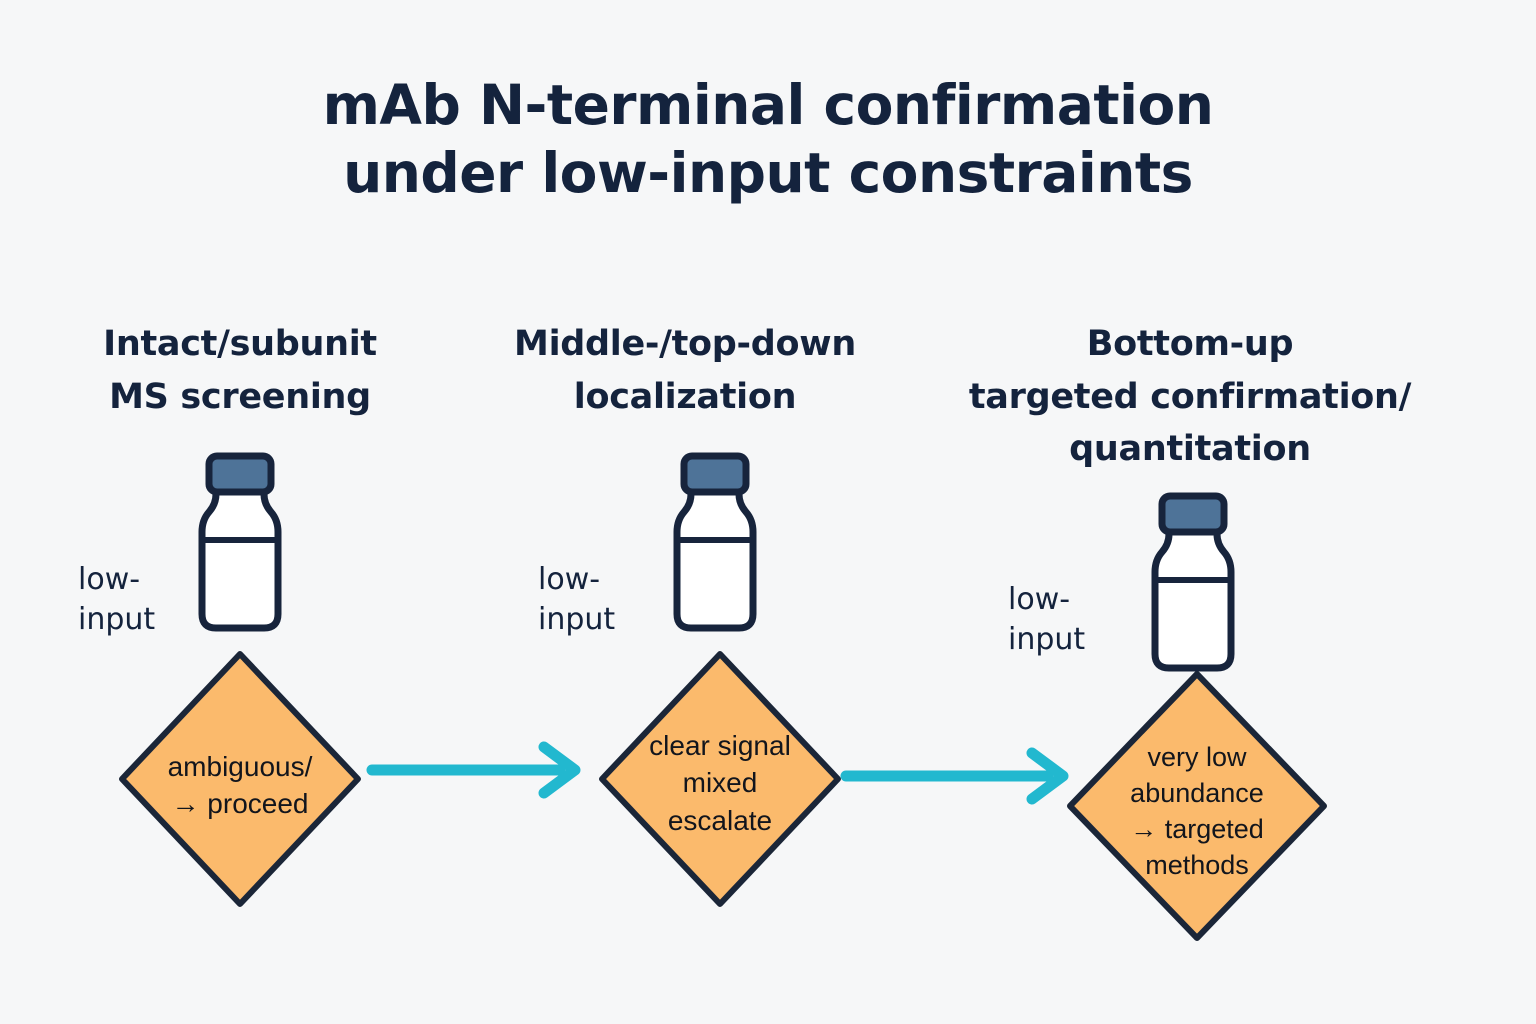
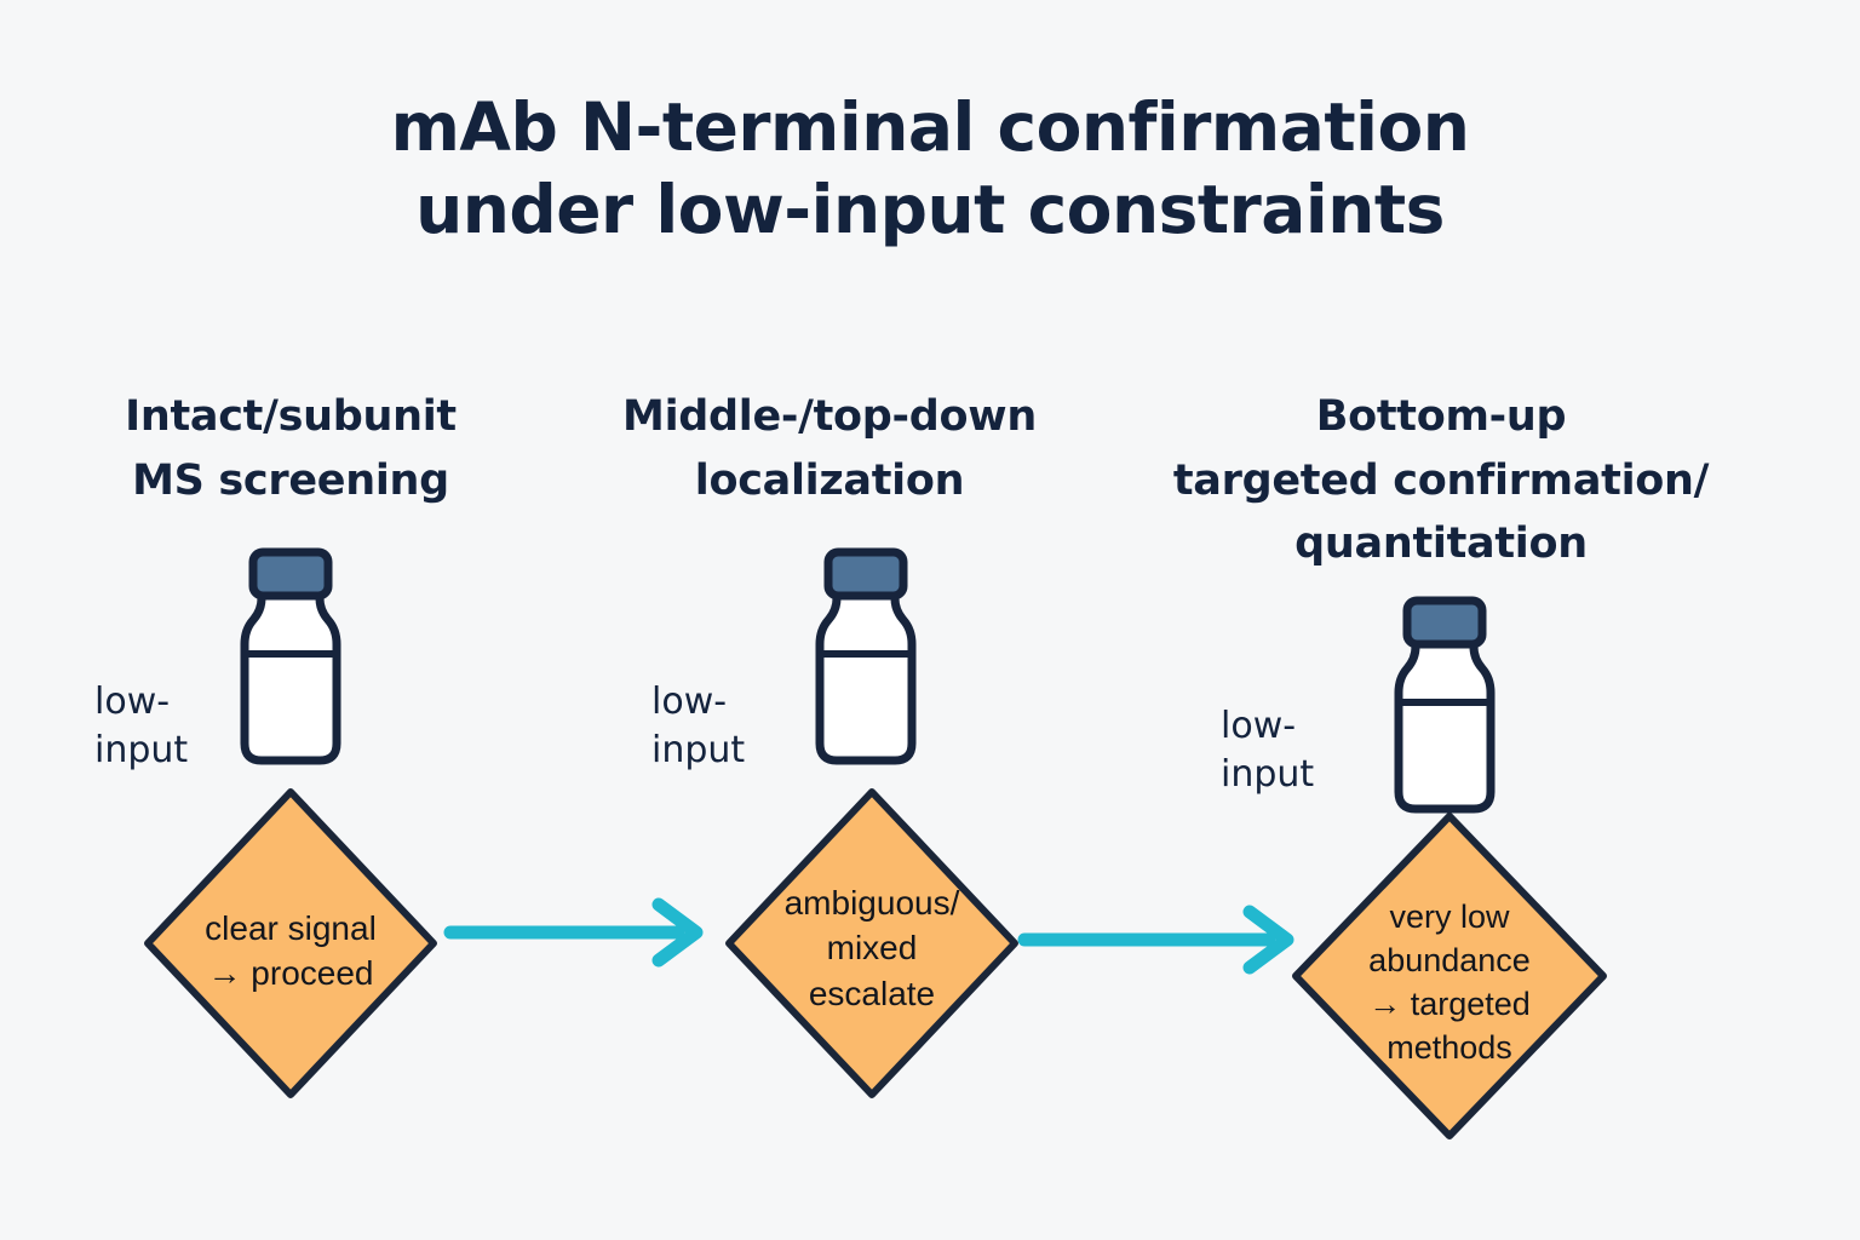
  mAb N-terminal confirmation
  under low-input constraints
  Intact/subunit
  MS screening
  Middle-/top-down
  localization
  Bottom-up
  targeted confirmation/
  quantitation
  low-
  input
  low-
  input
  low-
  input
- ambiguous/
+ clear signal
  → proceed
- clear signal
+ ambiguous/
  mixed
  escalate
  very low
  abundance
  → targeted
  methods
